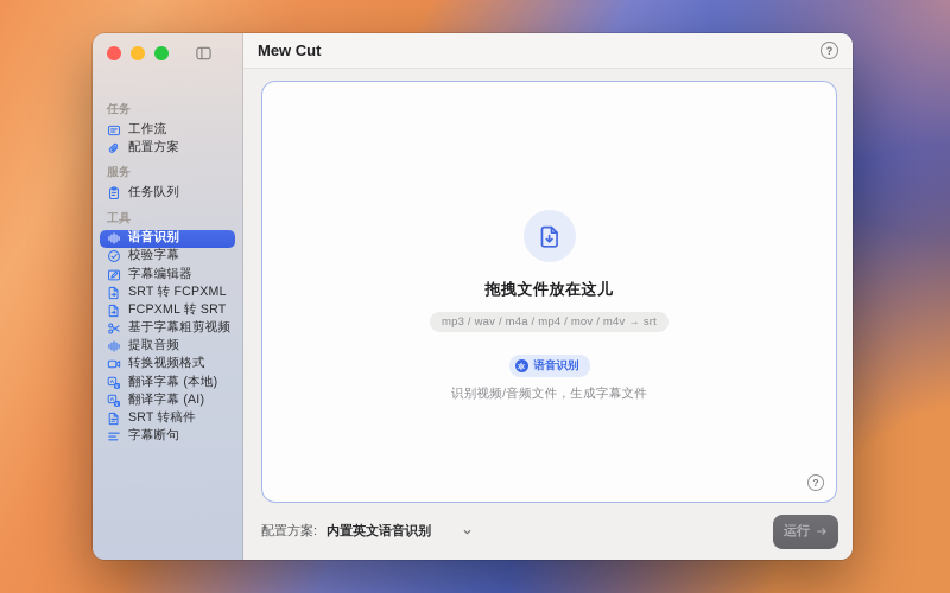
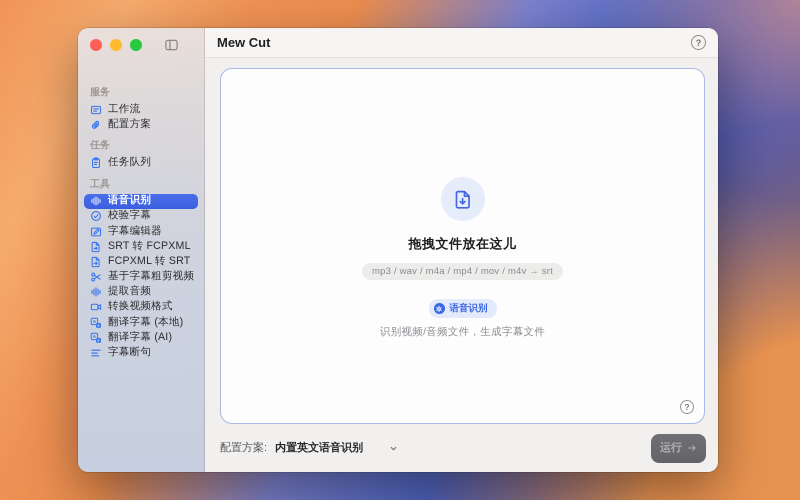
- 任务
+ 服务
  工作流
  配置方案
- 服务
+ 任务
  任务队列
  工具
  语音识别
  校验字幕
  字幕编辑器
  SRT 转 FCPXML
  FCPXML 转 SRT
  基于字幕粗剪视频
  提取音频
  转换视频格式
  翻译字幕 (本地)
  翻译字幕 (AI)
- SRT 转稿件
  字幕断句
  Mew Cut
  ?
  拖拽文件放在这儿
  mp3 / wav / m4a / mp4 / mov / m4v → srt
  语音识别
  识别视频/音频文件，生成字幕文件
  ?
  配置方案:
  内置英文语音识别
  运行
